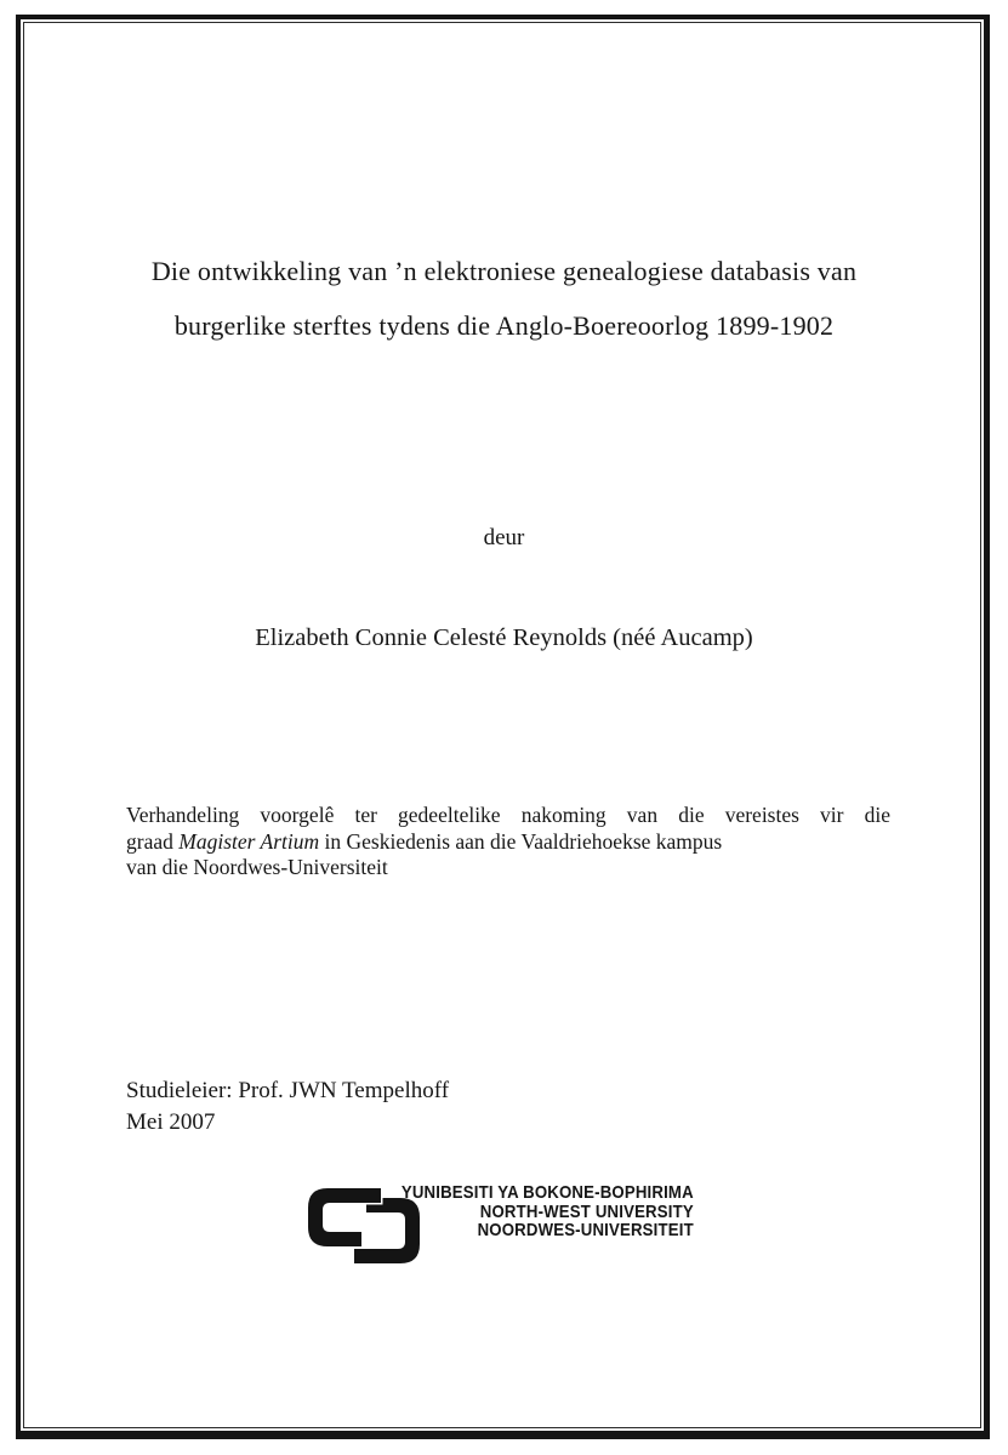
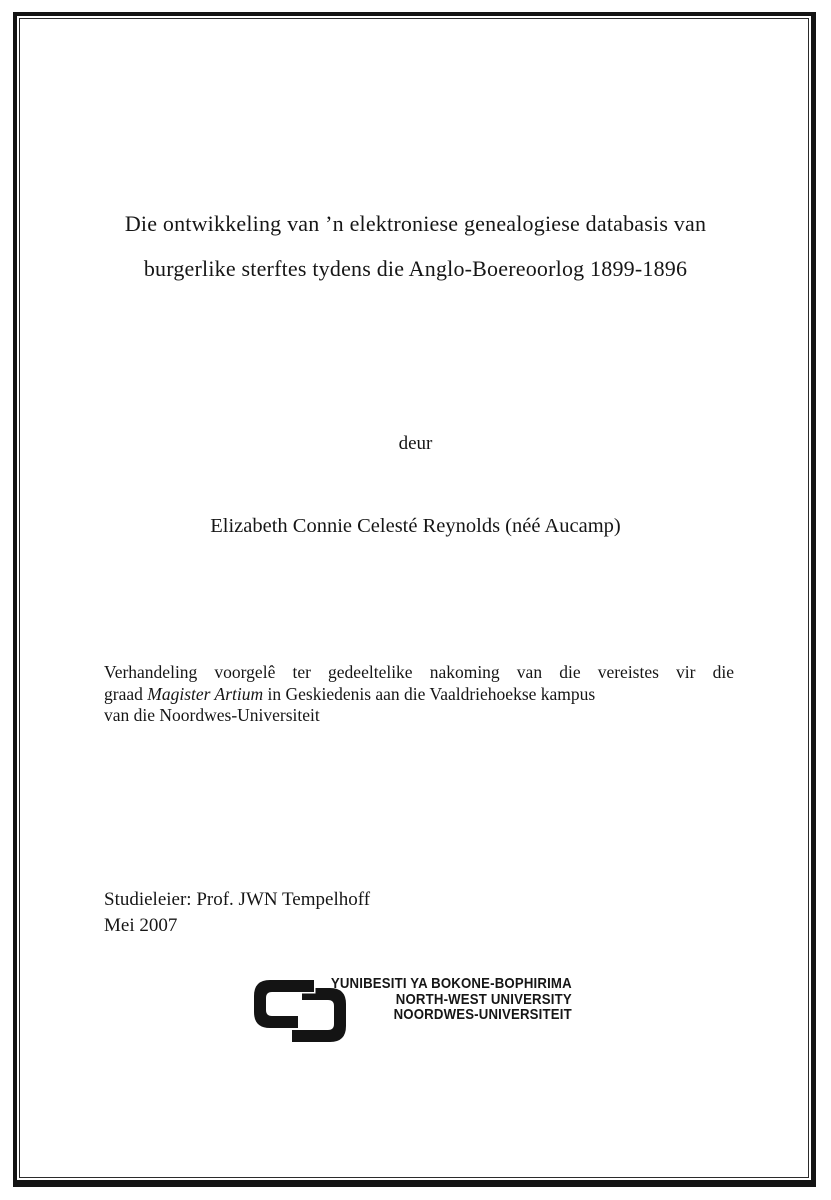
  Die ontwikkeling van ’n elektroniese genealogiese databasis van
- burgerlike sterftes tydens die Anglo-Boereoorlog 1899-1902
+ burgerlike sterftes tydens die Anglo-Boereoorlog 1899-1896
  deur
  Elizabeth Connie Celesté Reynolds (néé Aucamp)
  Verhandeling voorgelê ter gedeeltelike nakoming van die vereistes vir die
  graad Magister Artium in Geskiedenis aan die Vaaldriehoekse kampus
  van die Noordwes-Universiteit
  Studieleier: Prof. JWN Tempelhoff
  Mei 2007
  YUNIBESITI YA BOKONE-BOPHIRIMA
  NORTH-WEST UNIVERSITY
  NOORDWES-UNIVERSITEIT
